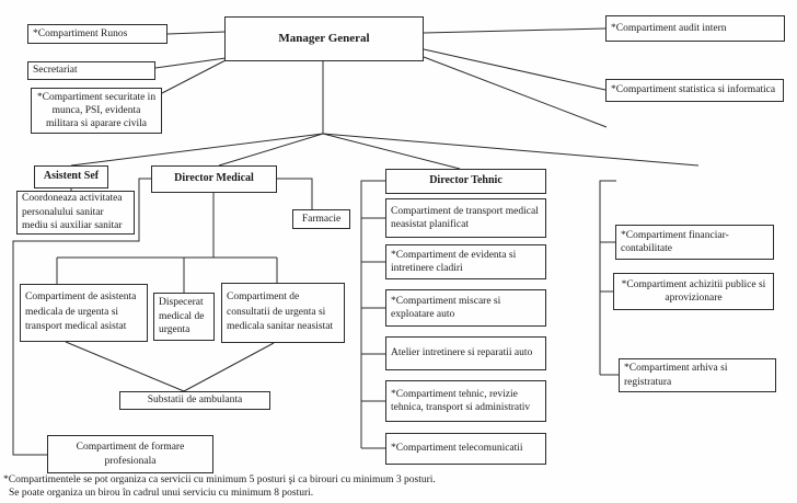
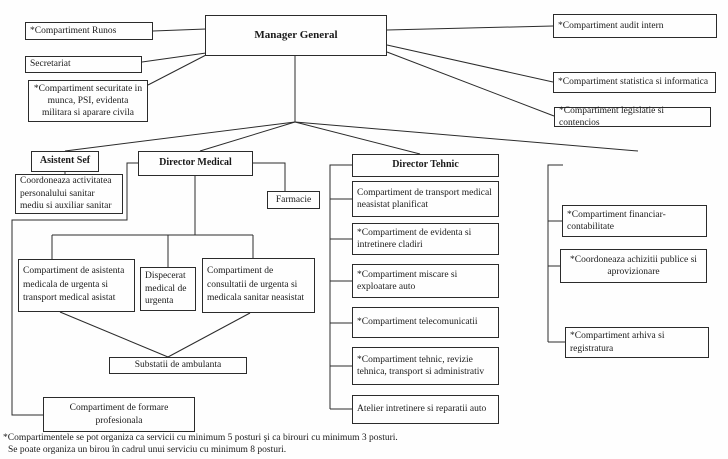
  Manager General
  *Compartiment Runos
  Secretariat
  *Compartiment securitate in munca, PSI, evidenta militara si aparare civila
  *Compartiment audit intern
  *Compartiment statistica si informatica
+ *Compartiment legislatie si contencios
  Asistent Sef
  Coordoneaza activitatea personalului sanitar mediu si auxiliar sanitar
  Director Medical
  Director Tehnic
  Farmacie
  Compartiment de asistenta medicala de urgenta si transport medical asistat
  Dispecerat medical de urgenta
  Compartiment de consultatii de urgenta si medicala sanitar neasistat
  Substatii de ambulanta
  Compartiment de formare profesionala
  Compartiment de transport medical neasistat planificat
  *Compartiment de evidenta si intretinere cladiri
  *Compartiment miscare si exploatare auto
- Atelier intretinere si reparatii auto
+ *Compartiment telecomunicatii
  *Compartiment tehnic, revizie tehnica, transport si administrativ
- *Compartiment telecomunicatii
+ Atelier intretinere si reparatii auto
  *Compartiment financiar-contabilitate
- *Compartiment achizitii publice si aprovizionare
+ *Coordoneaza achizitii publice si aprovizionare
  *Compartiment arhiva si registratura
  *Compartimentele se pot organiza ca servicii cu minimum 5 posturi şi ca birouri cu minimum 3 posturi.
  Se poate organiza un birou în cadrul unui serviciu cu minimum 8 posturi.
